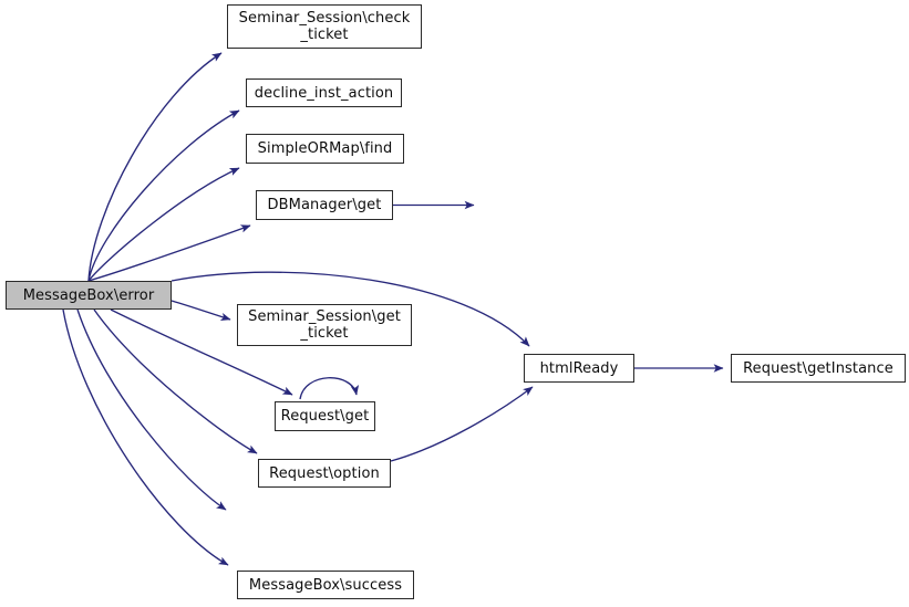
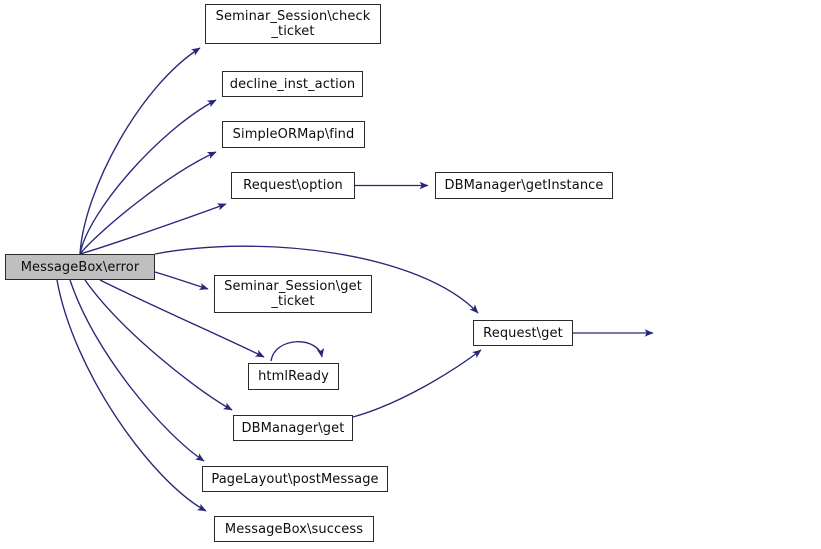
  MessageBox\error
  Seminar_Session\check
  _ticket
  decline_inst_action
  SimpleORMap\find
- DBManager\get
+ Request\option
+ DBManager\getInstance
  Seminar_Session\get
  _ticket
- htmlReady
+ Request\get
- Request\getInstance
- Request\get
+ htmlReady
- Request\option
+ DBManager\get
+ PageLayout\postMessage
  MessageBox\success
